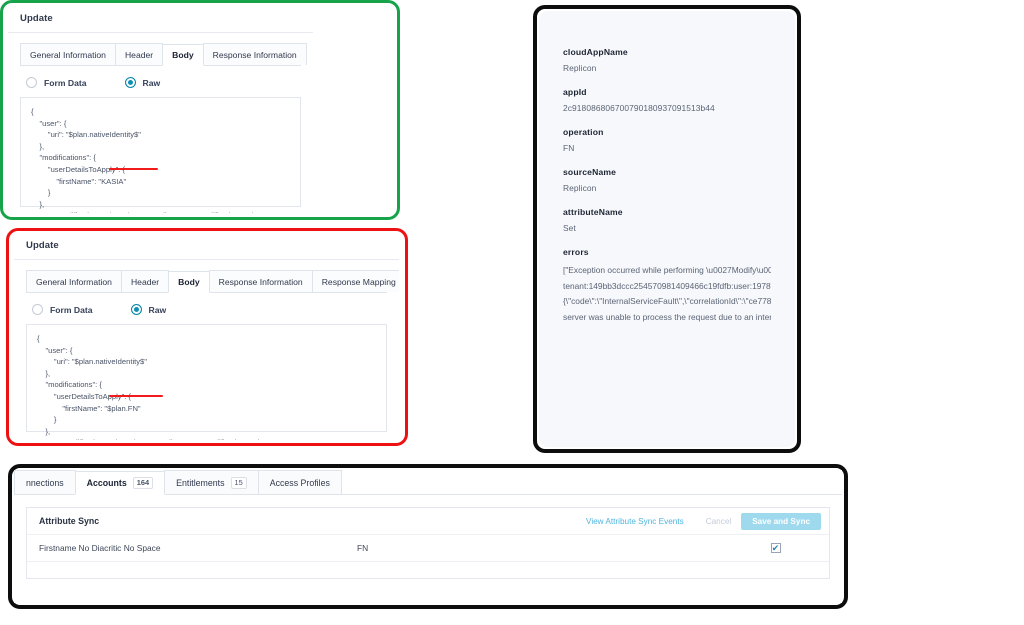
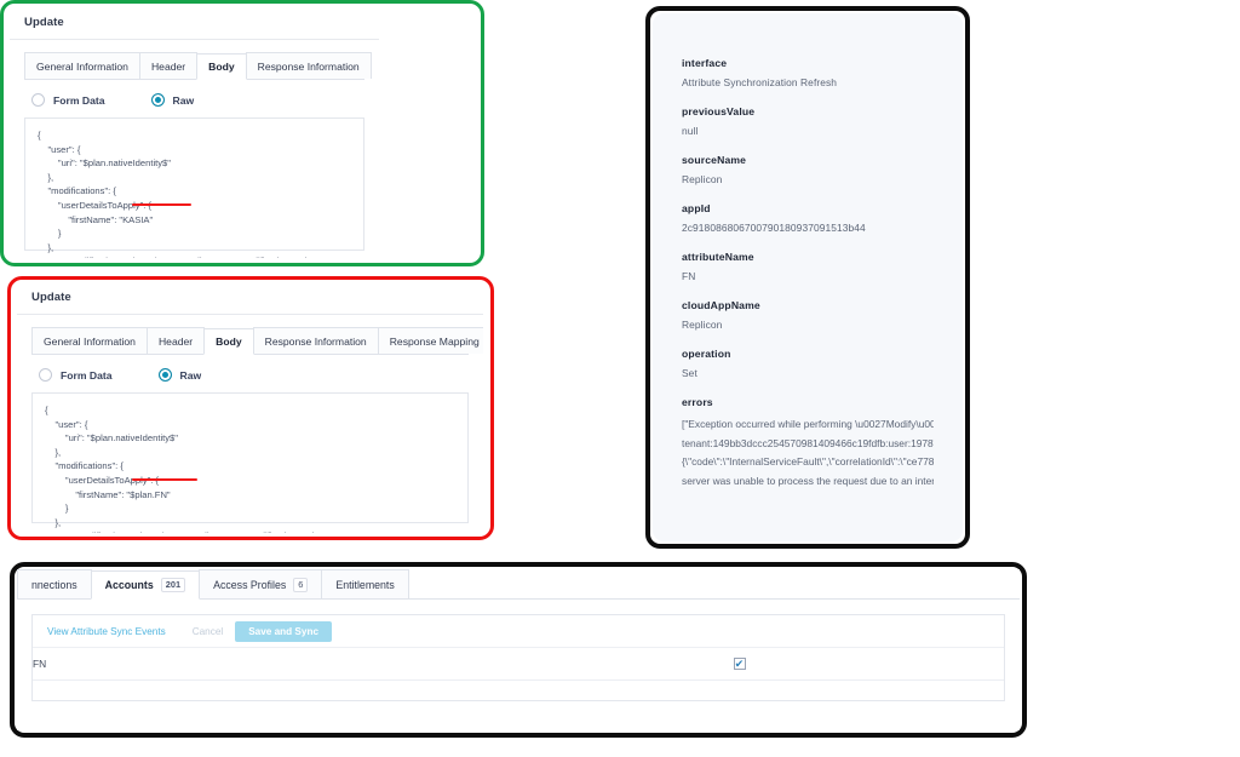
  Update
  General Information
  Header
  Body
  Response Information
  Form Data
  Raw
  {
  "user": {
  "uri": "$plan.nativeIdentity$"
  },
  "modifications": {
  "userDetailsToApp
  "firstName": "KASIA"
  }
  },
  Update
  General Information
  Header
  Body
  Response Information
  Response Mapping
  Form Data
  Raw
  {
  "user": {
  "uri": "$plan.nativeIdentity$"
  },
  "modifications": {
  "firstName": "$plan.FN"
  }
  },
+ interface
+ Attribute Synchronization Refresh
+ previousValue
+ null
- cloudAppName
+ sourceName
  Replicon
  appId
  2c918086806700790180937091513b44
- operation
+ attributeName
  FN
- sourceName
+ cloudAppName
  Replicon
- attributeName
+ operation
  Set
  errors
  ["Exception occurred while performing \u0027Modify\u00
  tenant:149bb3dccc254570981409466c19fdfb:user:1978
  {\"code\":\"InternalServiceFault\",\"correlationId\":\"ce778
  server was unable to process the request due to an inter
  nnections
  Accounts
- 164
+ 201
- Entitlements
+ Access Profiles
- 15
+ 6
- Access Profiles
+ Entitlements
- Attribute Sync
  View Attribute Sync Events
  Cancel
  Save and Sync
- Firstname No Diacritic No Space
  FN
  ✔
